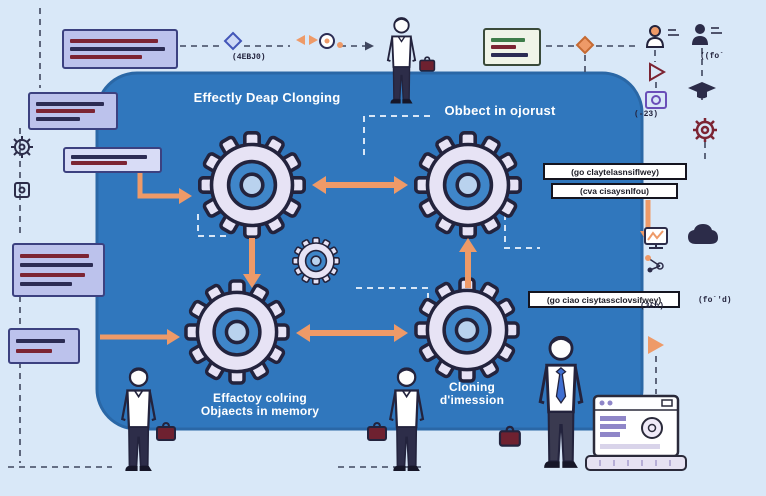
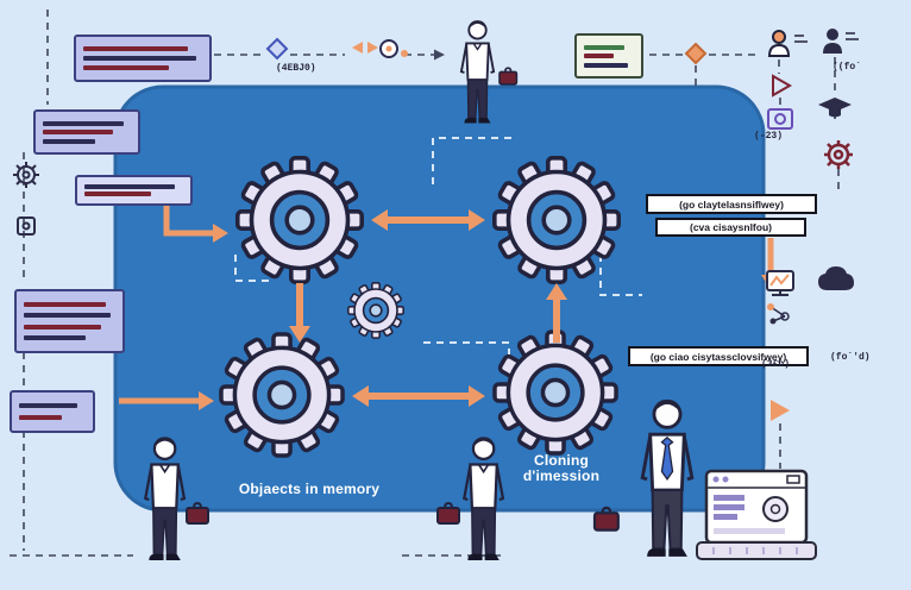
- Effectly Deap Clonging
- Obbect in ojorust
- Effactoy colring
  Objaects in memory
  Cloning
  d'imession
  (go claytelasnsiflwey)
  (cva cisaysnlfou)
  (go ciao cisytassclovsifwey)
  (4EBJ0)
  ((fo`
  (-23)
  (3£b)
  (fo`'d)
